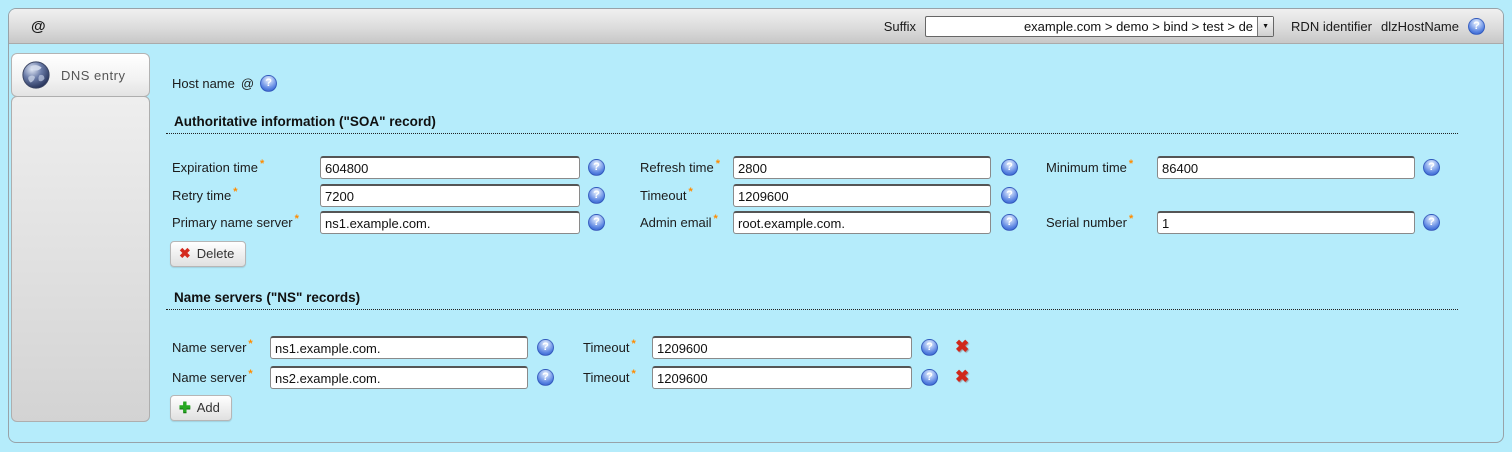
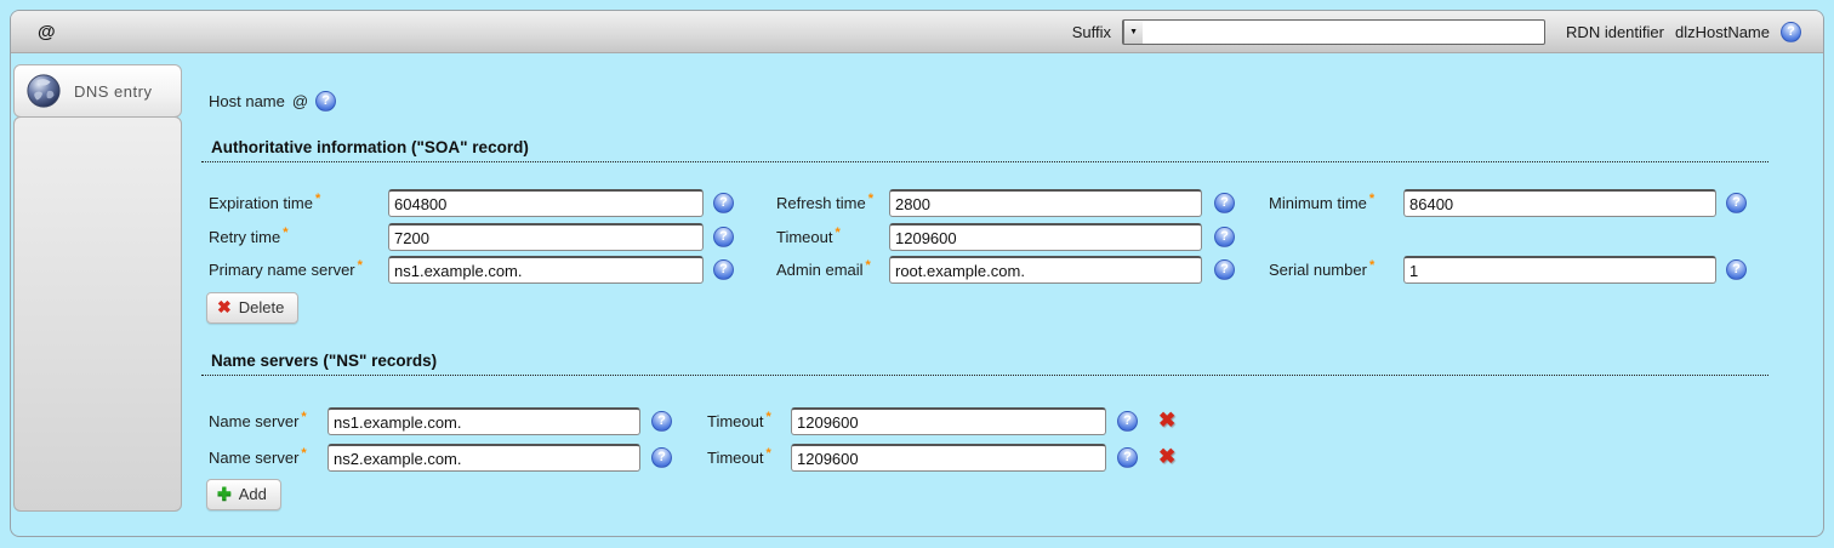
  @
  Suffix
- example.com > demo > bind > test > de
  RDN identifier
  dlzHostName
  ?
  DNS entry
  Host name
  @
  ?
  Authoritative information ("SOA" record)
  Expiration time *
  604800
  ?
  Refresh time *
  2800
  ?
  Minimum time *
  86400
  ?
  Retry time *
  7200
  ?
  Timeout *
  1209600
  ?
  Primary name server *
  ns1.example.com.
  ?
  Admin email *
  root.example.com.
  ?
  Serial number *
  1
  ?
  ✖
  Delete
  Name servers ("NS" records)
  Name server *
  ns1.example.com.
  ?
  Timeout *
  1209600
  ?
  ✖
  Name server *
  ns2.example.com.
  ?
  Timeout *
  1209600
  ?
  ✖
  ✚
  Add
